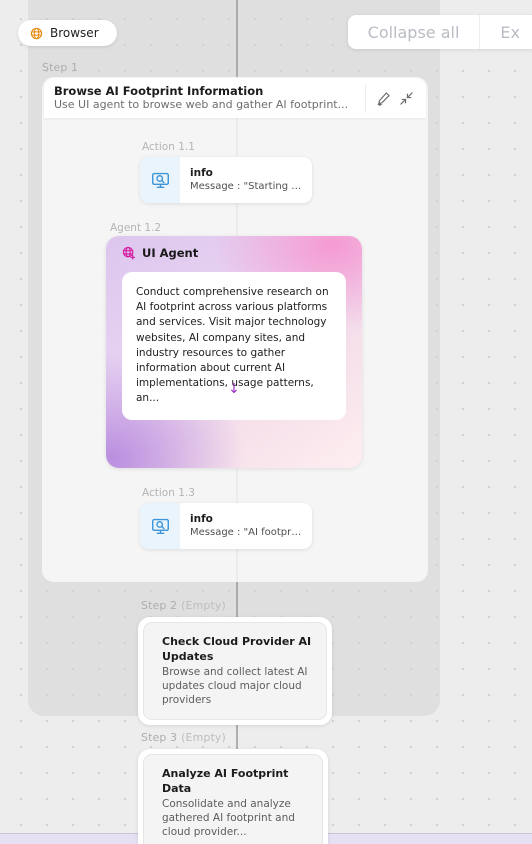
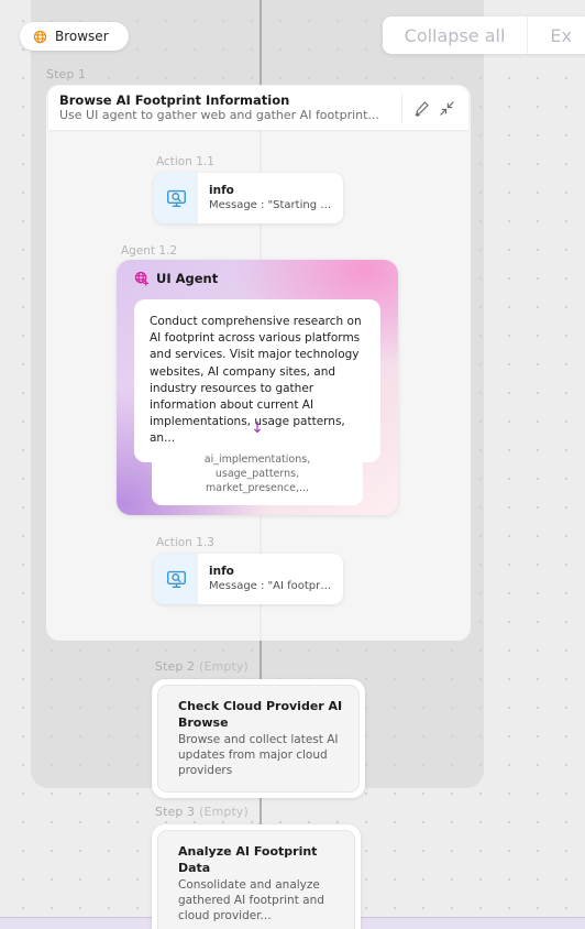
  Browser
  Collapse all
  Ex
  Step 1
  Browse AI Footprint Information
- Use UI agent to browse web and gather AI footprint...
+ Use UI agent to gather web and gather AI footprint...
  Action 1.1
  info
  Agent 1.2
  UI Agent
  Conduct comprehensive research on AI footprint across various platforms and services. Visit major technology websites, AI company sites, and industry resources to gather information about current AI implementations, usage patterns, an...
  ↓
+ ai_implementations, usage_patterns, market_presence,...
  Action 1.3
  info
  Step 2 (Empty)
- Check Cloud Provider AI Updates
+ Check Cloud Provider AI Browse
- Browse and collect latest AI updates cloud major cloud providers
+ Browse and collect latest AI updates from major cloud providers
  Step 3 (Empty)
  Analyze AI Footprint Data
  Consolidate and analyze gathered AI footprint and cloud provider...
